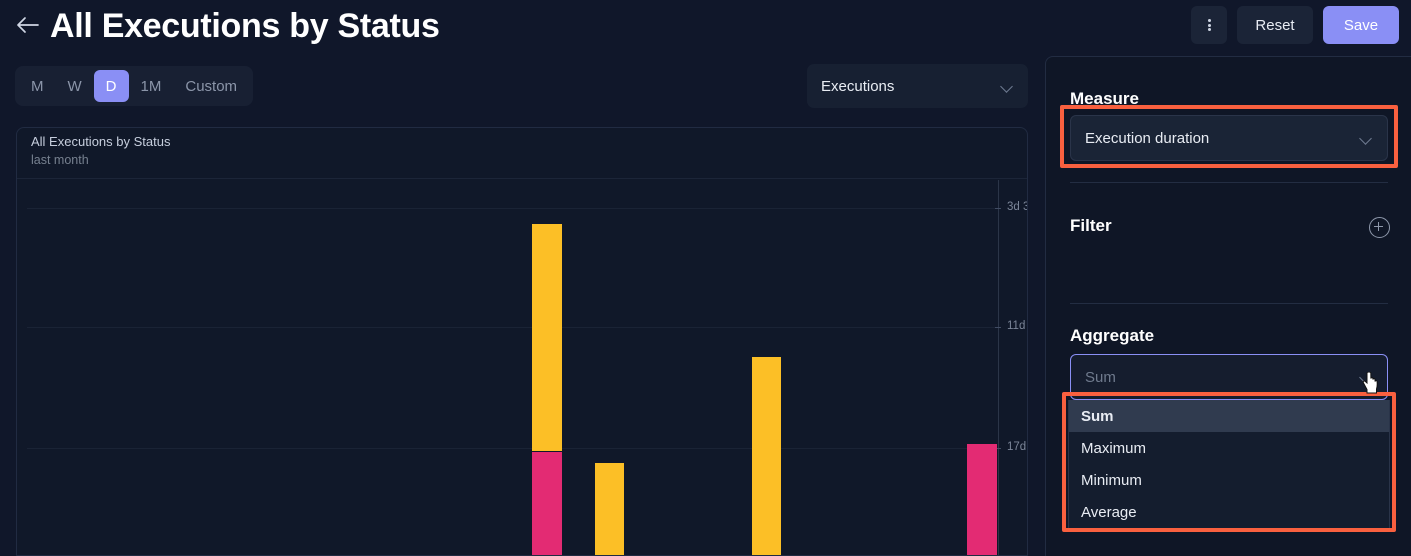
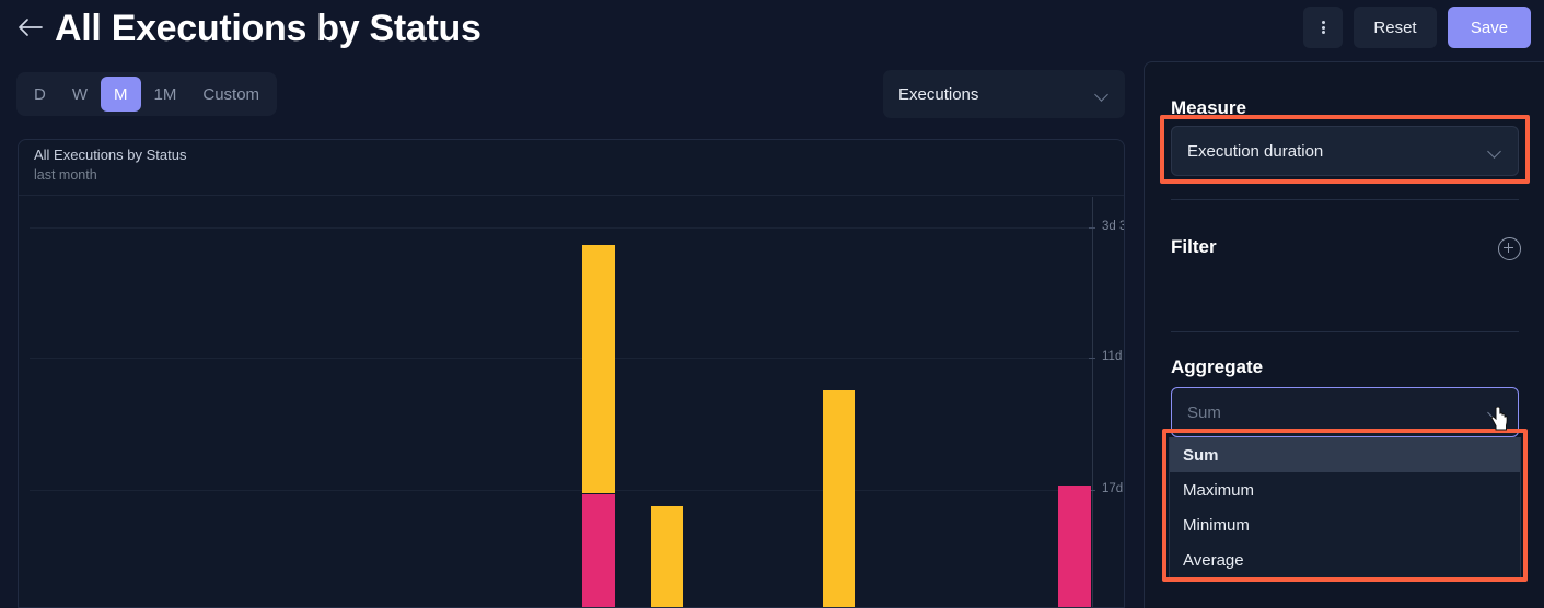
  All Executions by Status
  Reset
  Save
- M
+ D
  W
- D
+ M
  1M
  Custom
  Executions
  All Executions by Status
  last month
  3d 3
  Measure
  Execution duration
  Filter
  Aggregate
  Sum
  Sum
  Maximum
  Minimum
  Average
